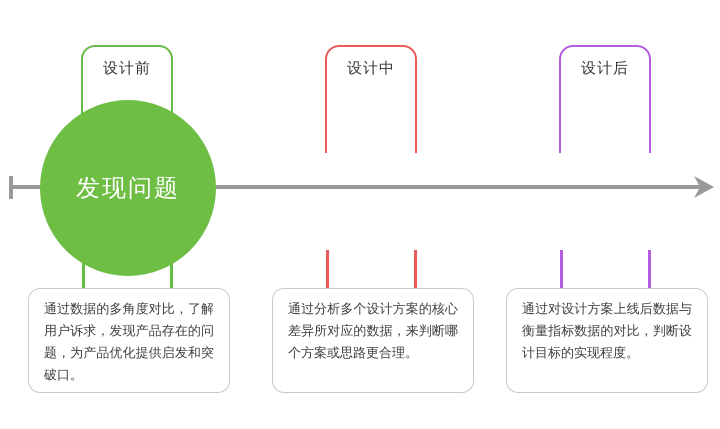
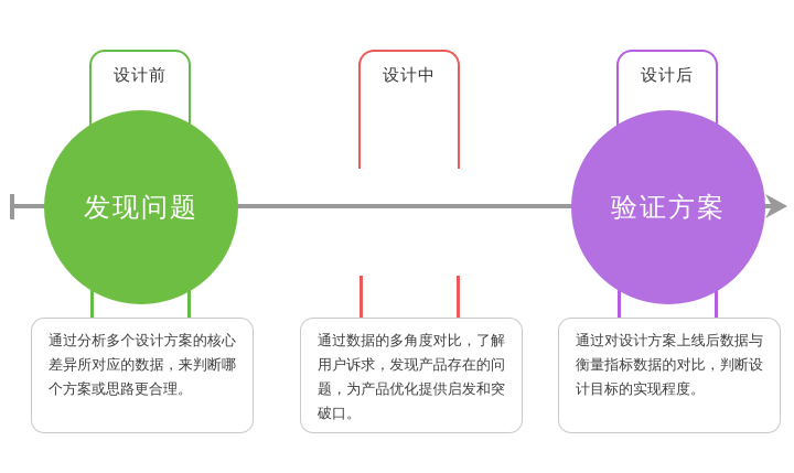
  设计前
  发现问题
- 通过数据的多角度对比，了解用户诉求，发现产品存在的问题，为产品优化提供启发和突破口。
+ 通过分析多个设计方案的核心差异所对应的数据，来判断哪个方案或思路更合理。
  设计中
- 通过分析多个设计方案的核心差异所对应的数据，来判断哪个方案或思路更合理。
+ 通过数据的多角度对比，了解用户诉求，发现产品存在的问题，为产品优化提供启发和突破口。
  设计后
+ 验证方案
  通过对设计方案上线后数据与衡量指标数据的对比，判断设计目标的实现程度。
